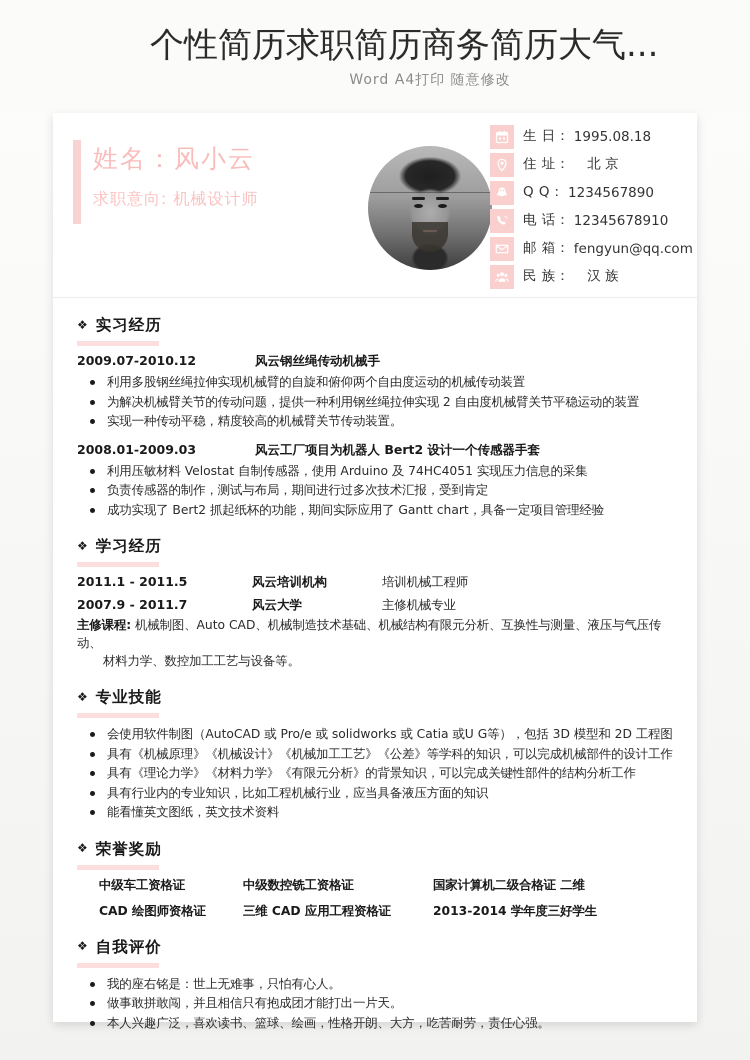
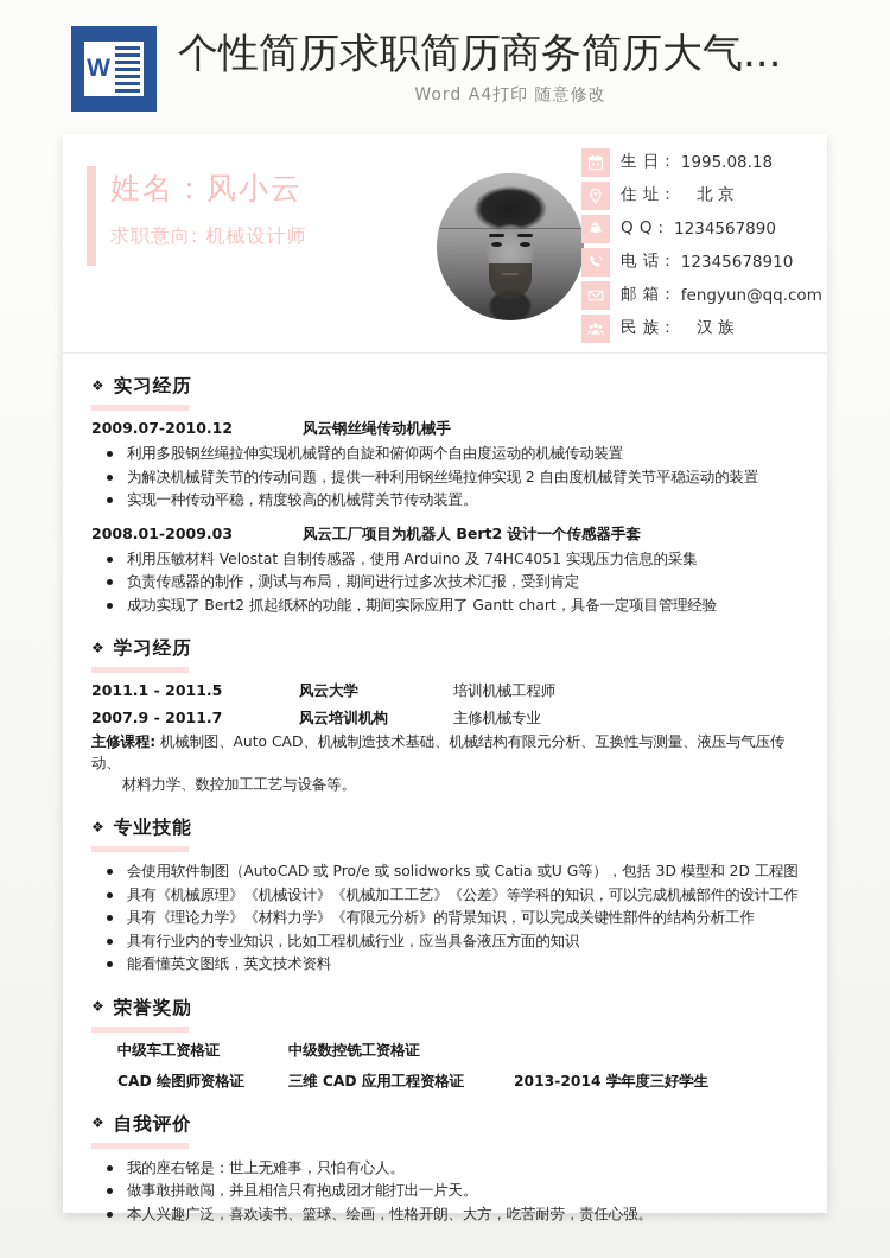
+ W
  个性简历求职简历商务简历大气...
  Word A4打印 随意修改
  姓名：风小云
  求职意向: 机械设计师
  生 日：
  1995.08.18
  住 址：
  北 京
  Q Q：
  1234567890
  电 话：
  12345678910
  邮 箱：
  fengyun@qq.com
  民 族：
  汉 族
  ❖
  实习经历
  2009.07-2010.12
  风云钢丝绳传动机械手
  利用多股钢丝绳拉伸实现机械臂的自旋和俯仰两个自由度运动的机械传动装置
  为解决机械臂关节的传动问题，提供一种利用钢丝绳拉伸实现 2 自由度机械臂关节平稳运动的装置
  实现一种传动平稳，精度较高的机械臂关节传动装置。
  2008.01-2009.03
  风云工厂项目为机器人 Bert2 设计一个传感器手套
  利用压敏材料 Velostat 自制传感器，使用 Arduino 及 74HC4051 实现压力信息的采集
  负责传感器的制作，测试与布局，期间进行过多次技术汇报，受到肯定
  成功实现了 Bert2 抓起纸杯的功能，期间实际应用了 Gantt chart，具备一定项目管理经验
  ❖
  学习经历
  2011.1 - 2011.5
- 风云培训机构
+ 风云大学
  培训机械工程师
  2007.9 - 2011.7
- 风云大学
+ 风云培训机构
  主修机械专业
  主修课程: 机械制图、Auto CAD、机械制造技术基础、机械结构有限元分析、互换性与测量、液压与气压传动、
  材料力学、数控加工工艺与设备等。
  ❖
  专业技能
  会使用软件制图（AutoCAD 或 Pro/e 或 solidworks 或 Catia 或U G等），包括 3D 模型和 2D 工程图
  具有《机械原理》《机械设计》《机械加工工艺》《公差》等学科的知识，可以完成机械部件的设计工作
  具有《理论力学》《材料力学》《有限元分析》的背景知识，可以完成关键性部件的结构分析工作
  具有行业内的专业知识，比如工程机械行业，应当具备液压方面的知识
  能看懂英文图纸，英文技术资料
  ❖
  荣誉奖励
  中级车工资格证
  中级数控铣工资格证
- 国家计算机二级合格证 二维
  CAD 绘图师资格证
  三维 CAD 应用工程资格证
  2013-2014 学年度三好学生
  ❖
  自我评价
  我的座右铭是：世上无难事，只怕有心人。
  做事敢拼敢闯，并且相信只有抱成团才能打出一片天。
  本人兴趣广泛，喜欢读书、篮球、绘画，性格开朗、大方，吃苦耐劳，责任心强。
